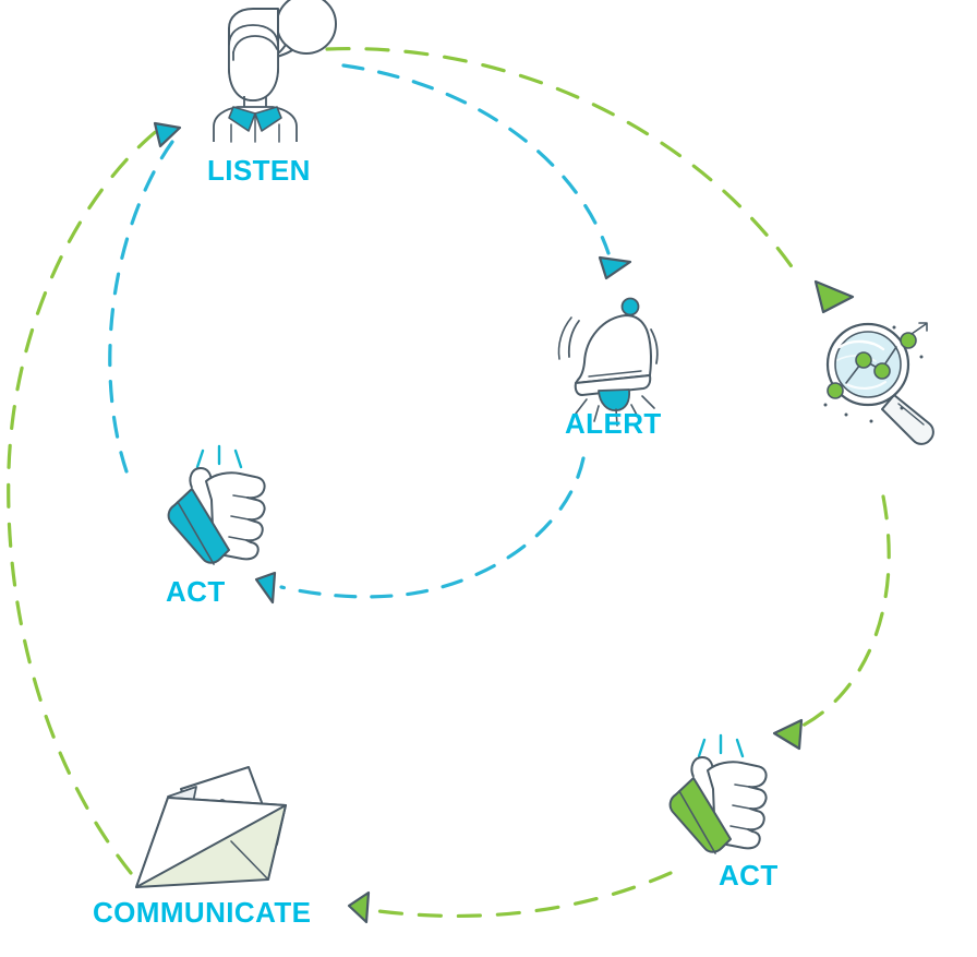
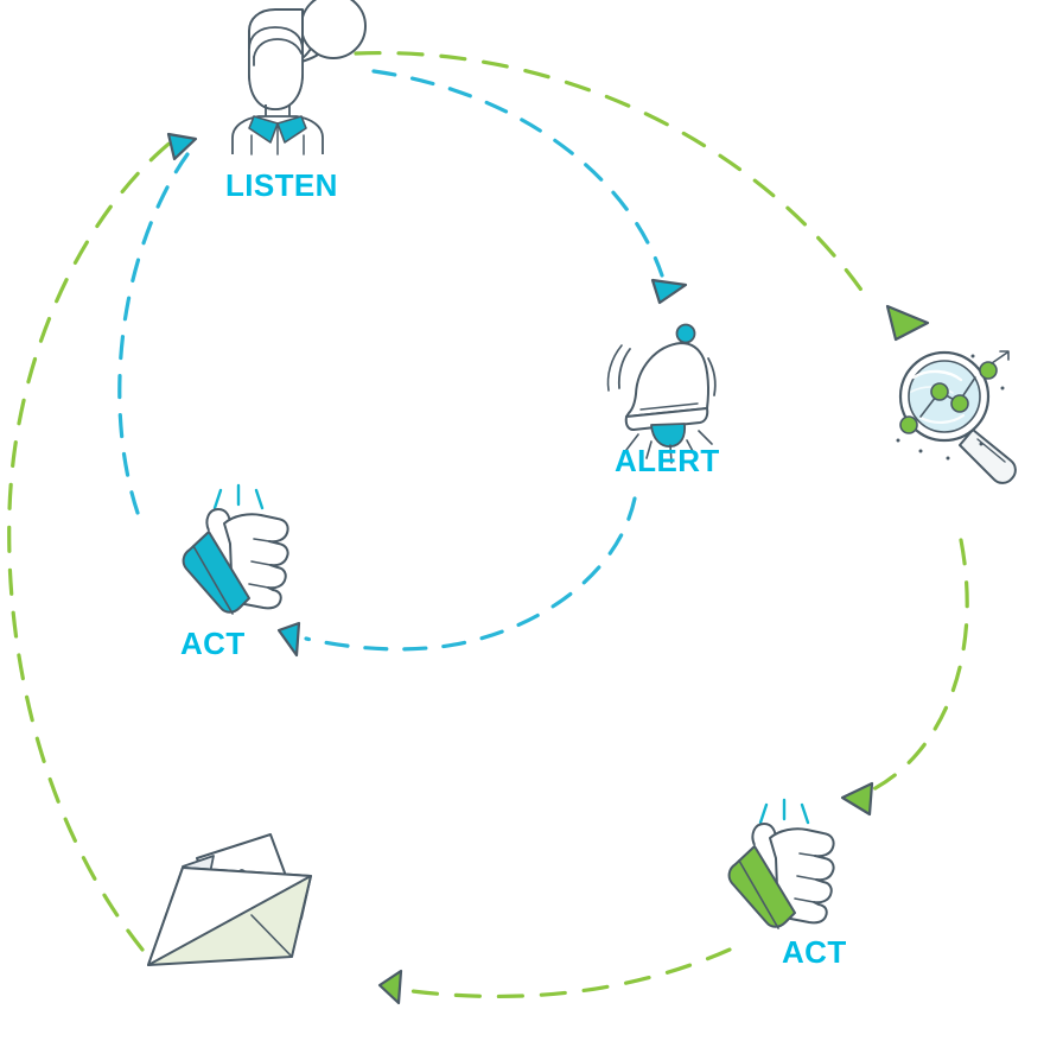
  LISTEN
  ALERT
  ACT
  ACT
- COMMUNICATE
